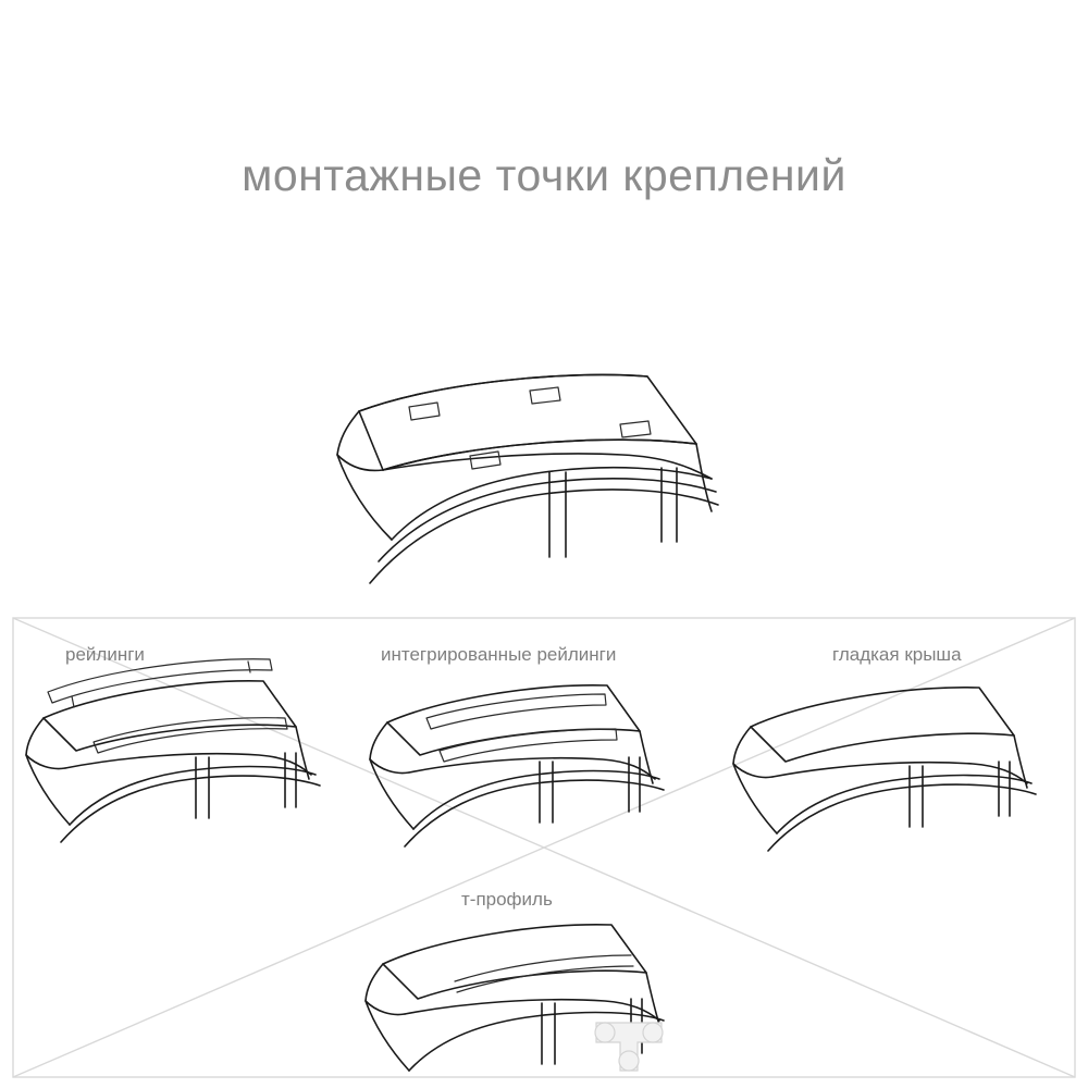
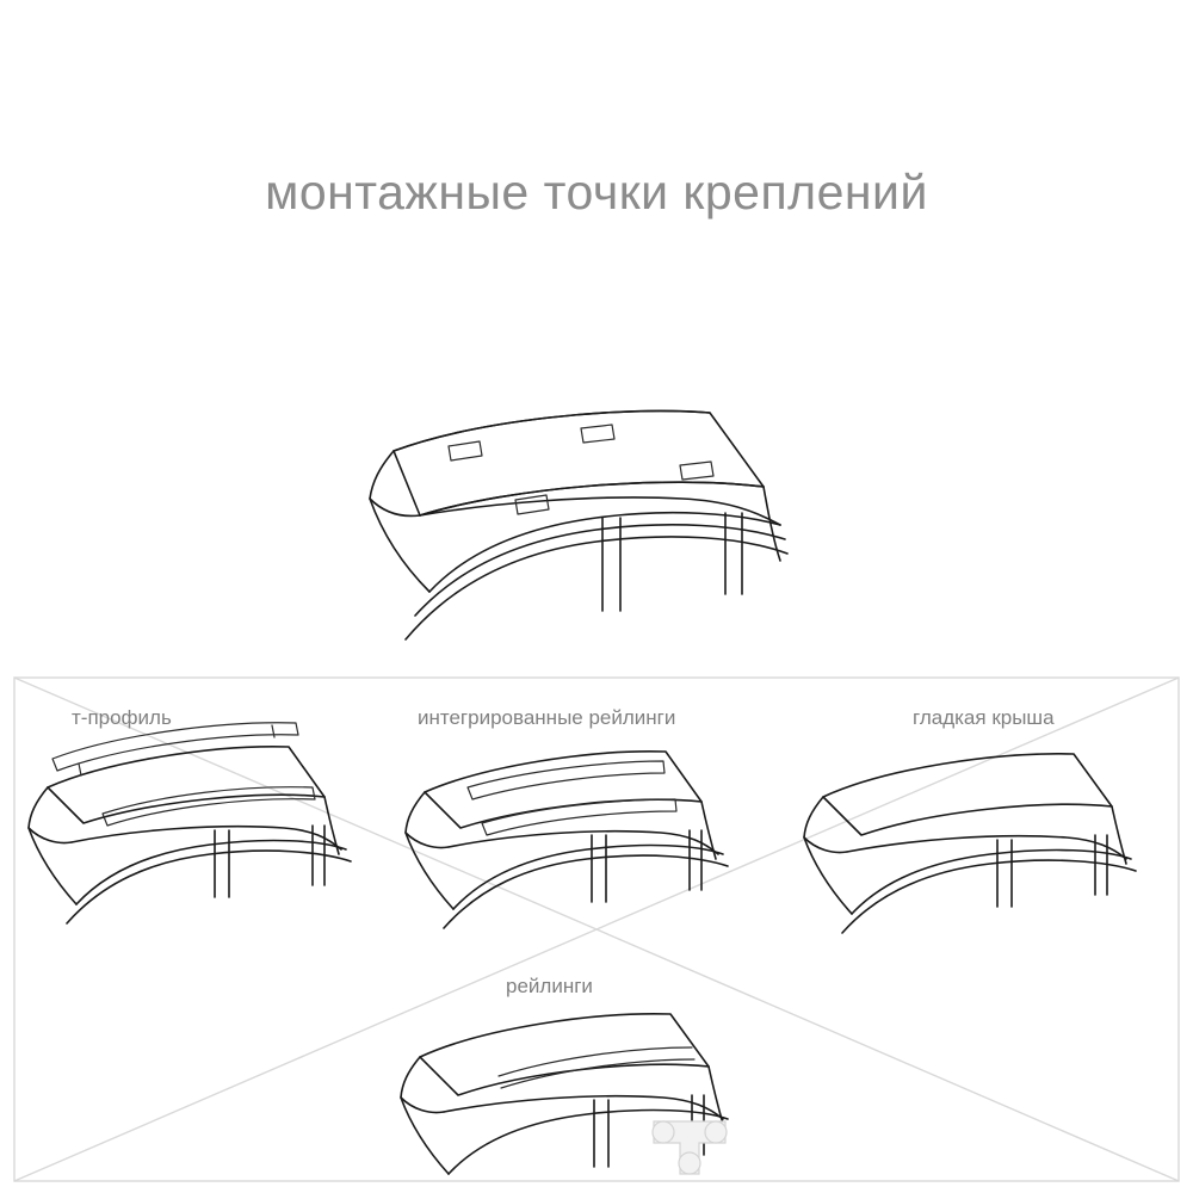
  монтажные точки креплений
- рейлинги
+ т-профиль
  интегрированные рейлинги
  гладкая крыша
- т-профиль
+ рейлинги
